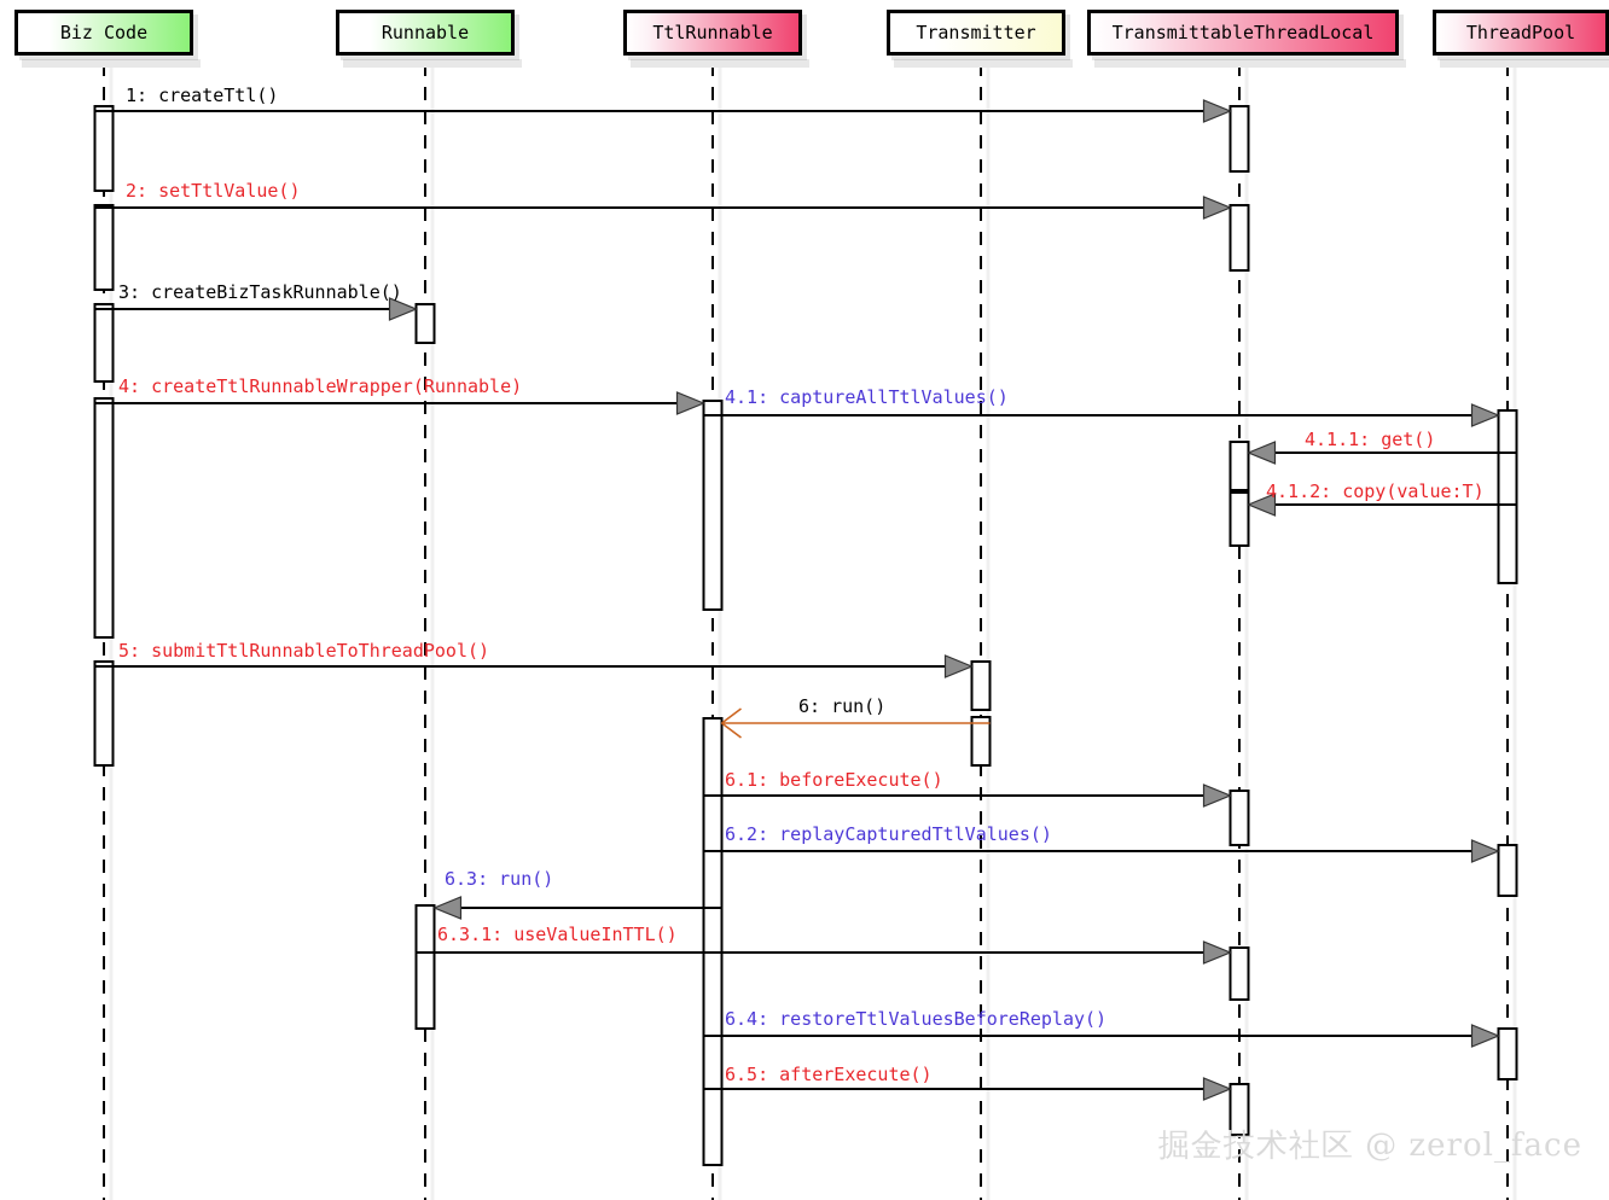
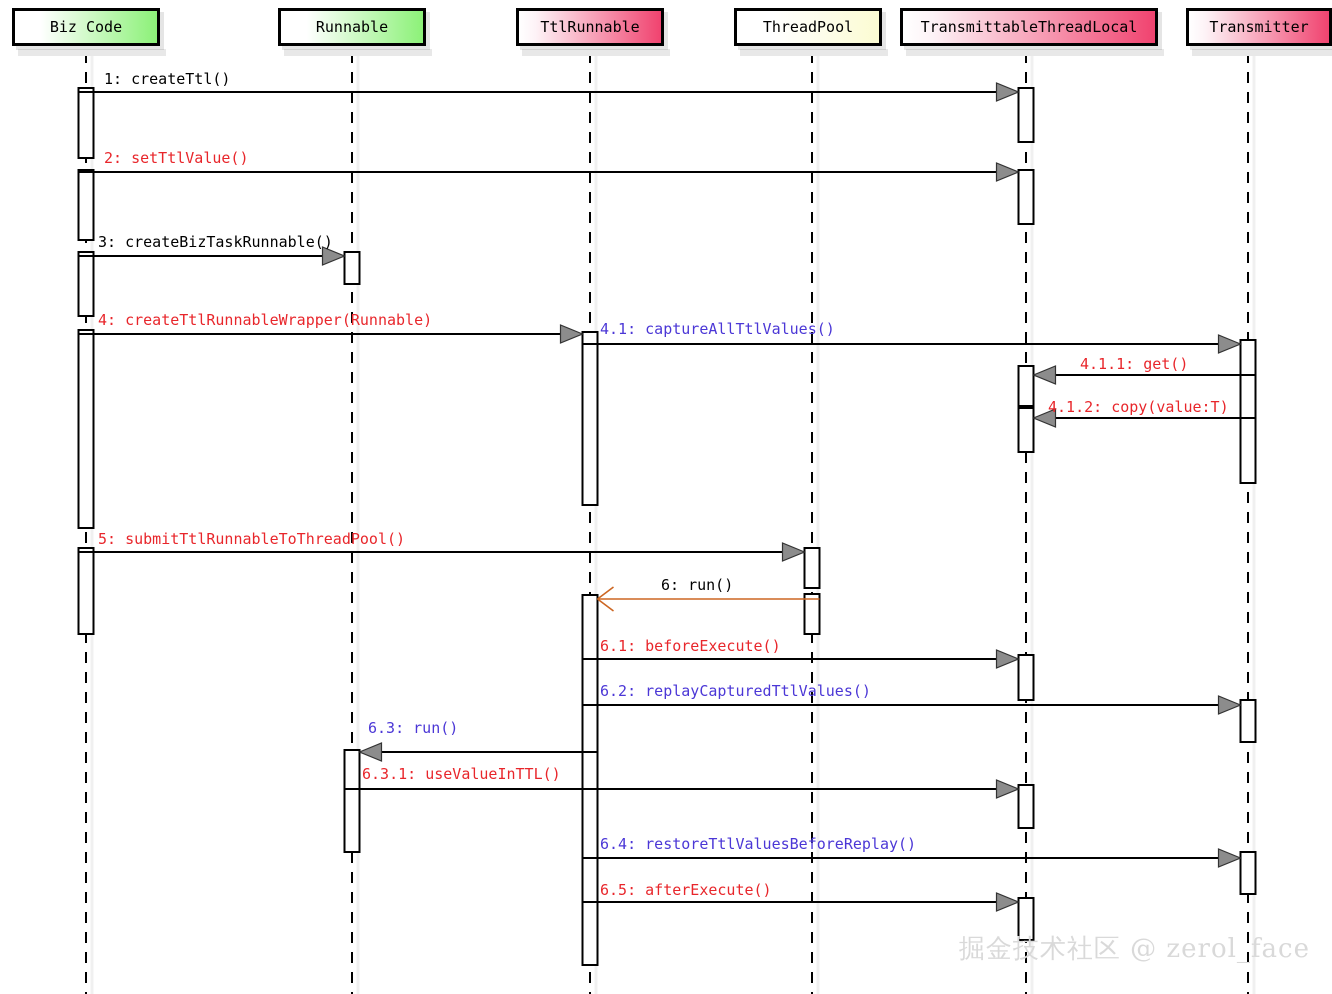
  1: createTtl()
  2: setTtlValue()
  3: createBizTaskRunnable()
  4: createTtlRunnableWrapper(Runnable)
  4.1: captureAllTtlValues()
  4.1.1: get()
  4.1.2: copy(value:T)
  5: submitTtlRunnableToThreadPool()
  6: run()
  6.1: beforeExecute()
  6.2: replayCapturedTtlValues()
  6.3: run()
  6.3.1: useValueInTTL()
  6.4: restoreTtlValuesBeforeReplay()
  6.5: afterExecute()
  Biz Code
  Runnable
  TtlRunnable
- Transmitter
+ ThreadPool
  TransmittableThreadLocal
- ThreadPool
+ Transmitter
  掘金技术社区 @ zerol_face
